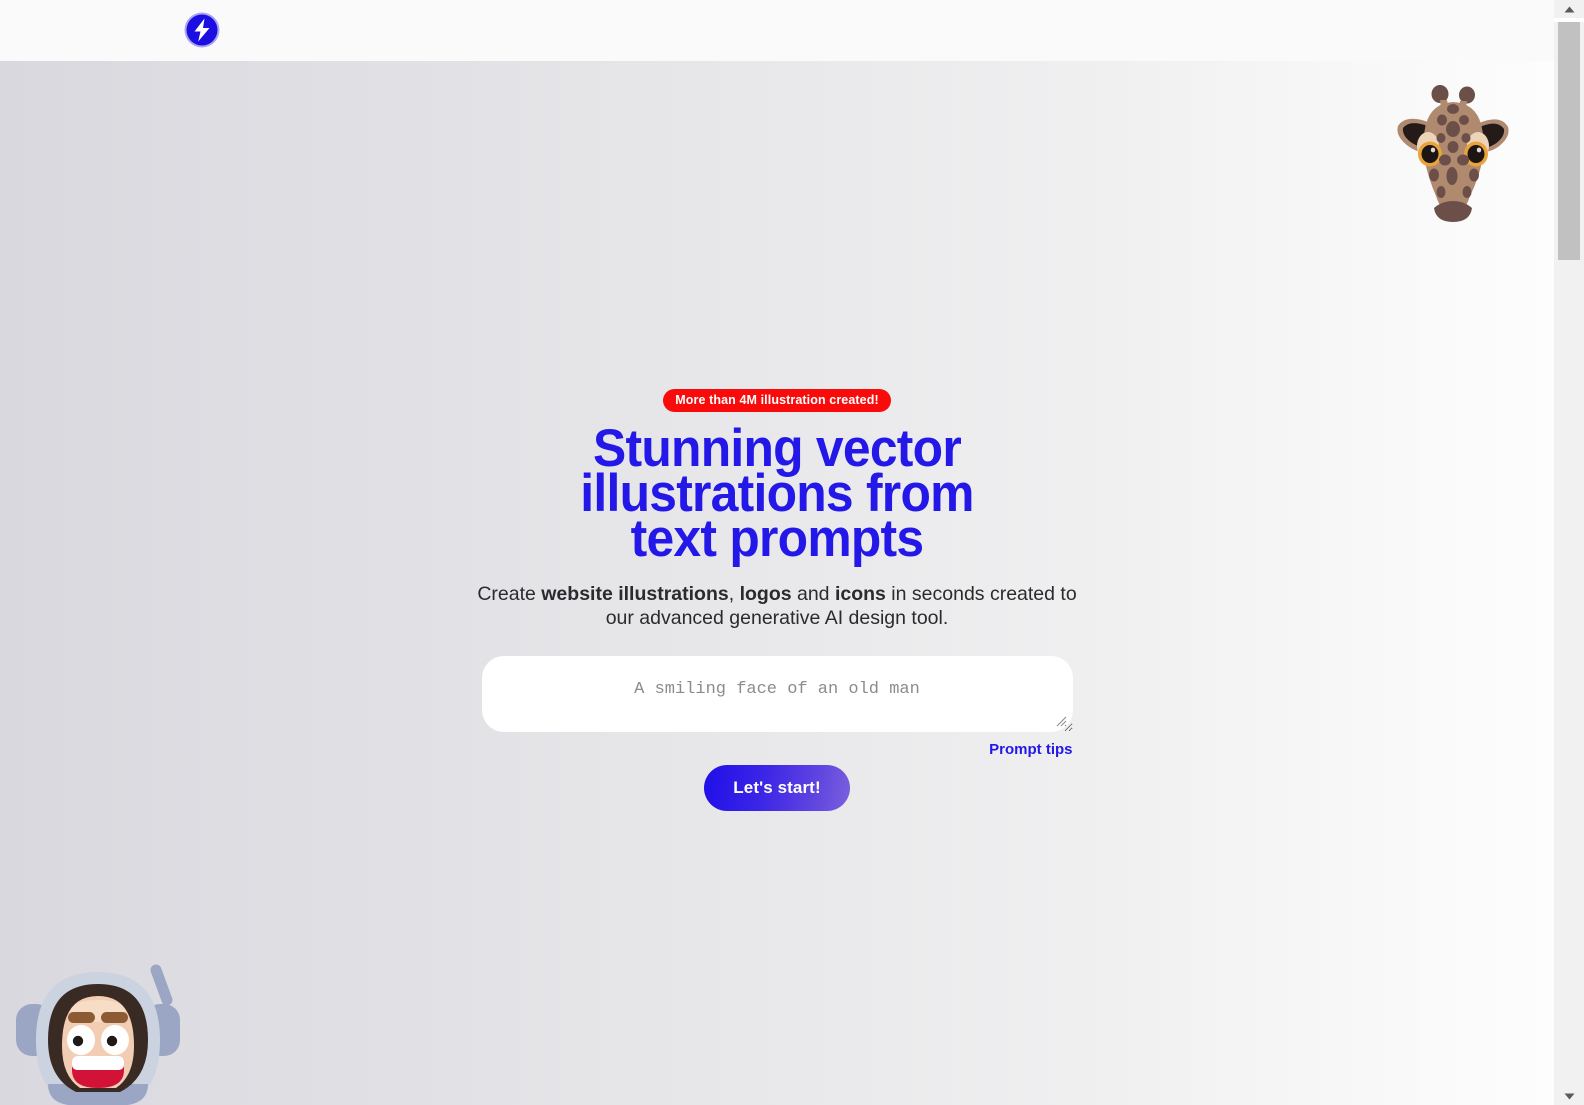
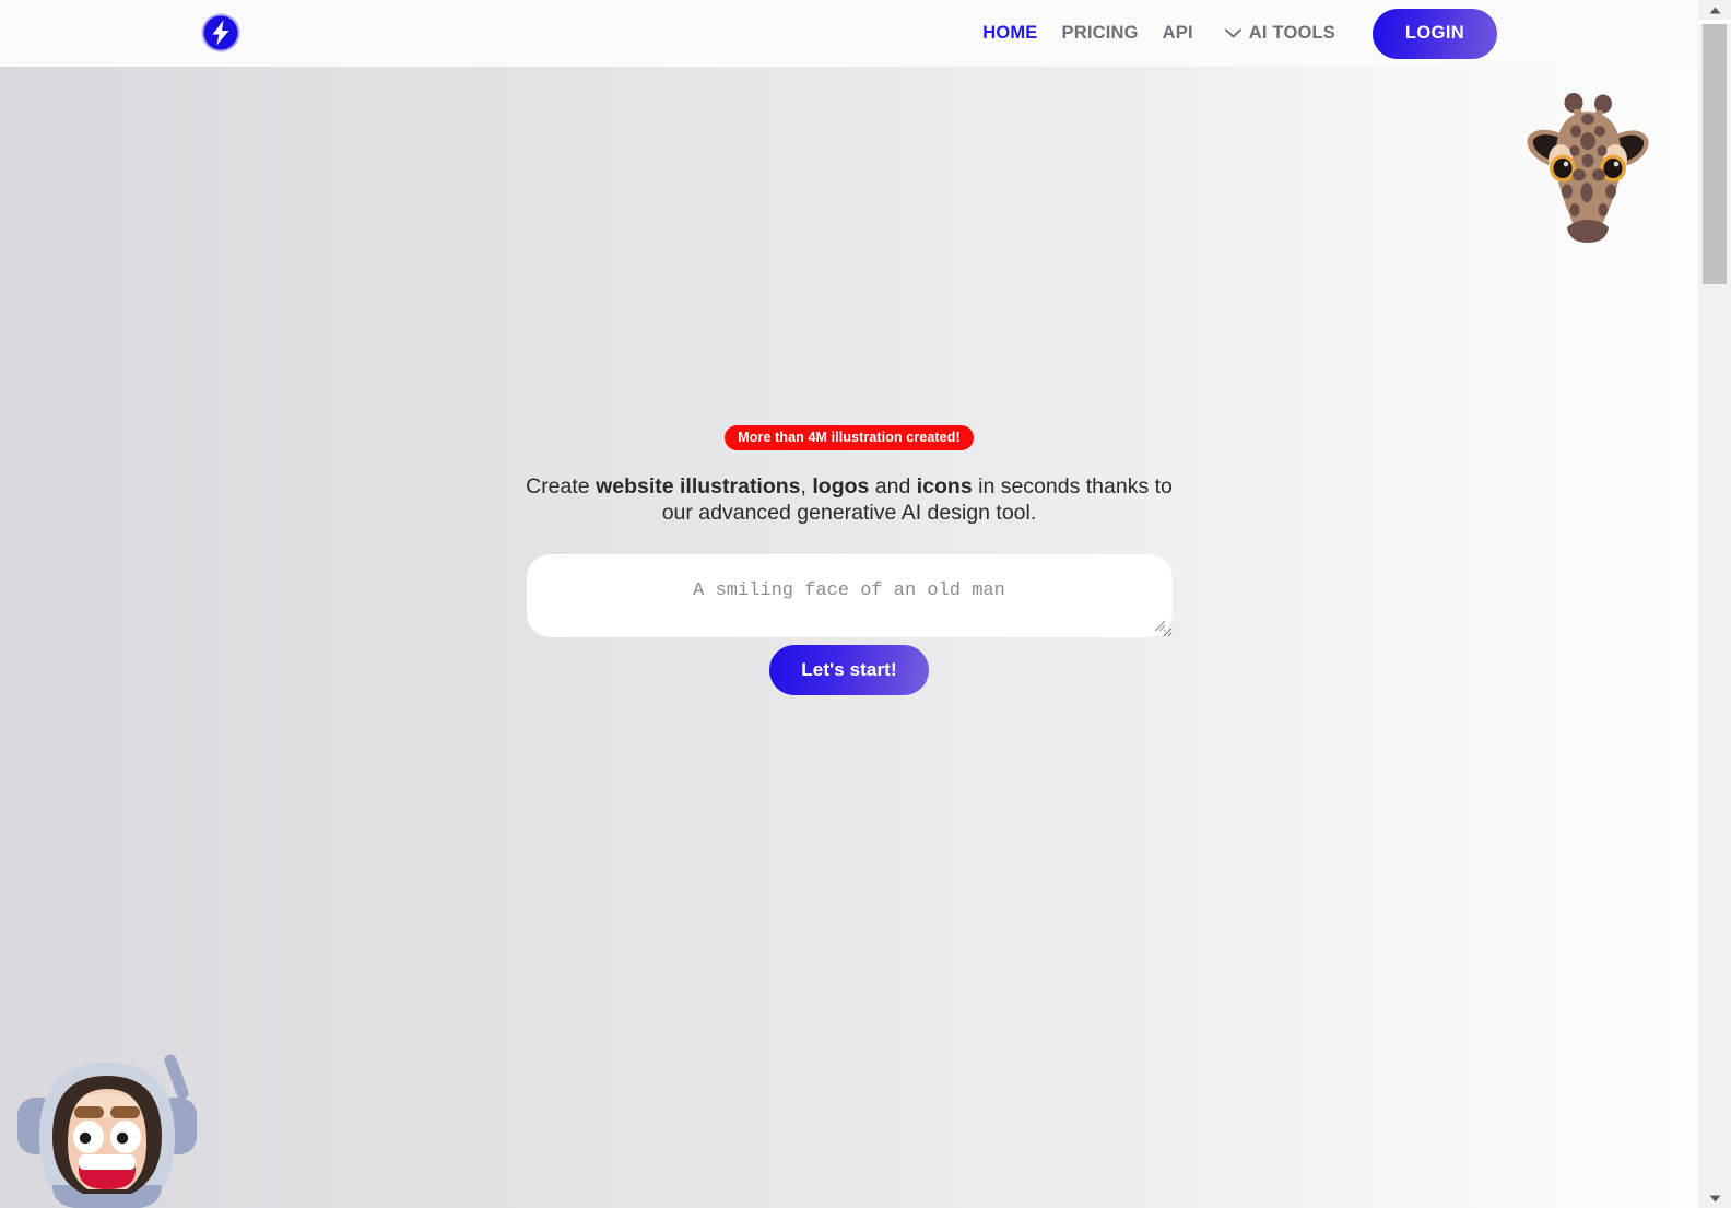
+ HOME
+ PRICING
+ API
+ AI TOOLS
+ LOGIN
  More than 4M illustration created!
- Stunning vector illustrations from text prompts
- Create website illustrations, logos and icons in seconds created to our advanced generative AI design tool.
+ Create website illustrations, logos and icons in seconds thanks to our advanced generative AI design tool.
  A smiling face of an old man
- Prompt tips
  Let's start!
